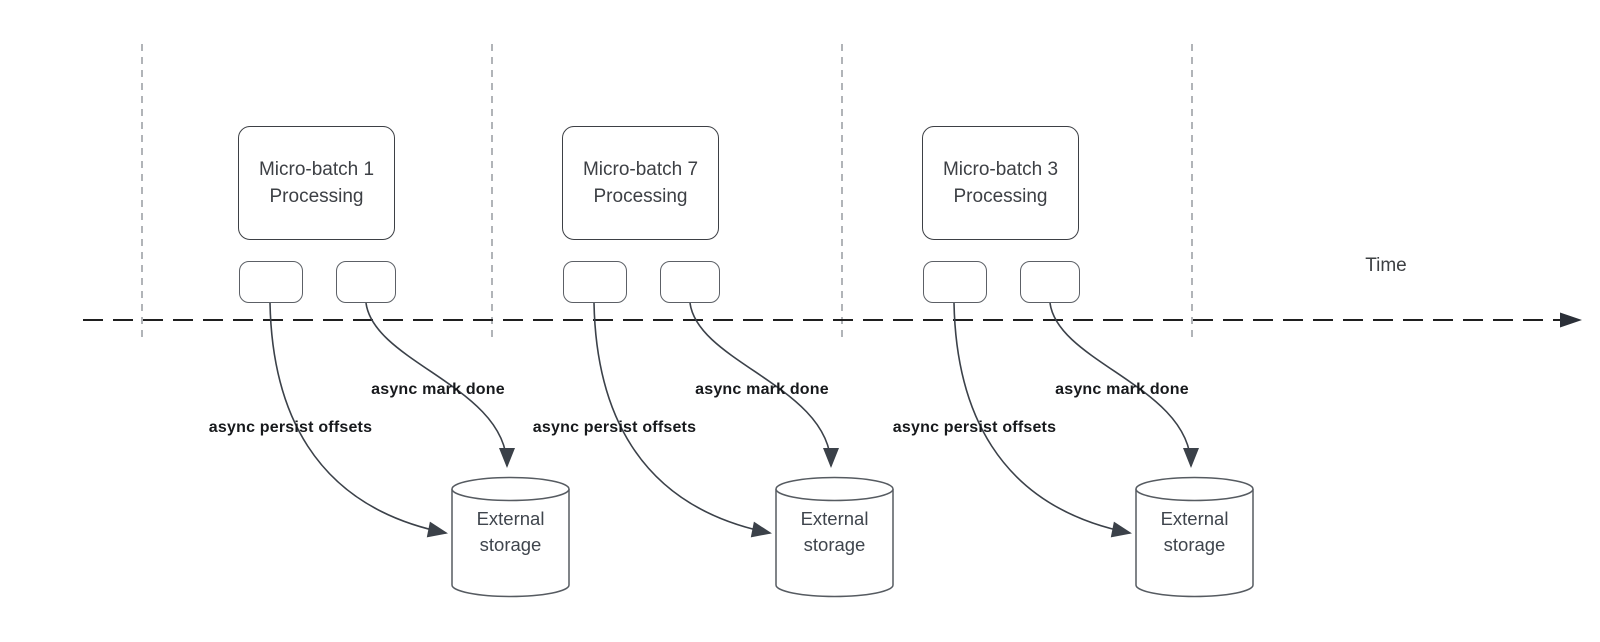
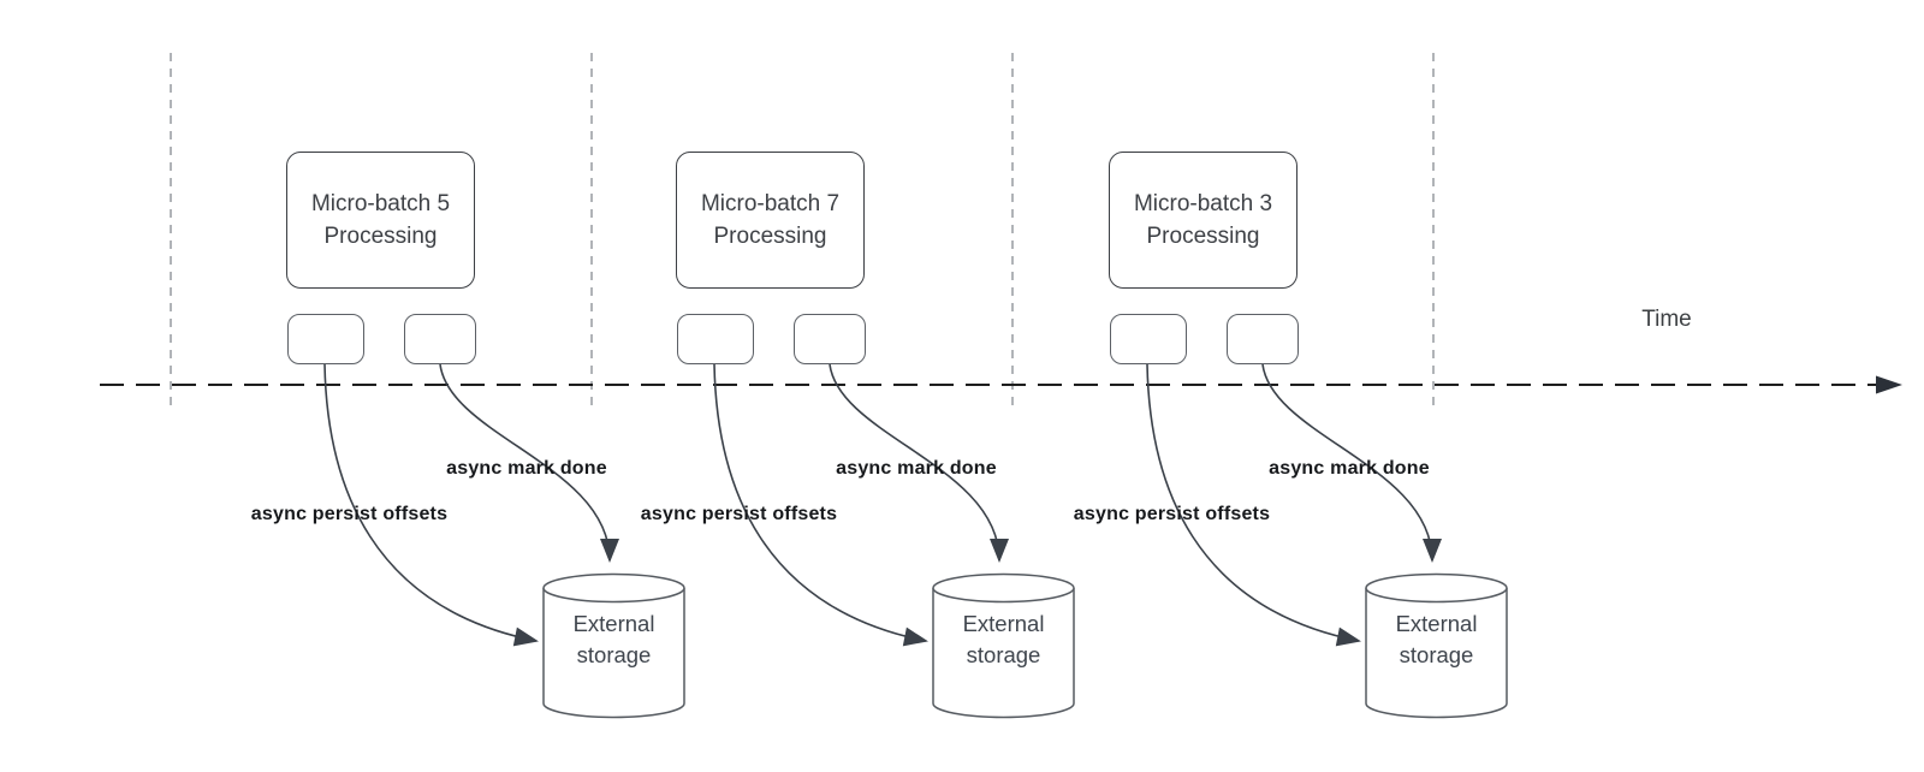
- Micro-batch 1
+ Micro-batch 5
  Processing
  async persist offsets
  async mark done
  External
  storage
  Micro-batch 7
  Processing
  async persist offsets
  async mark done
  External
  storage
  Micro-batch 3
  Processing
  async persist offsets
  async mark done
  External
  storage
  Time
